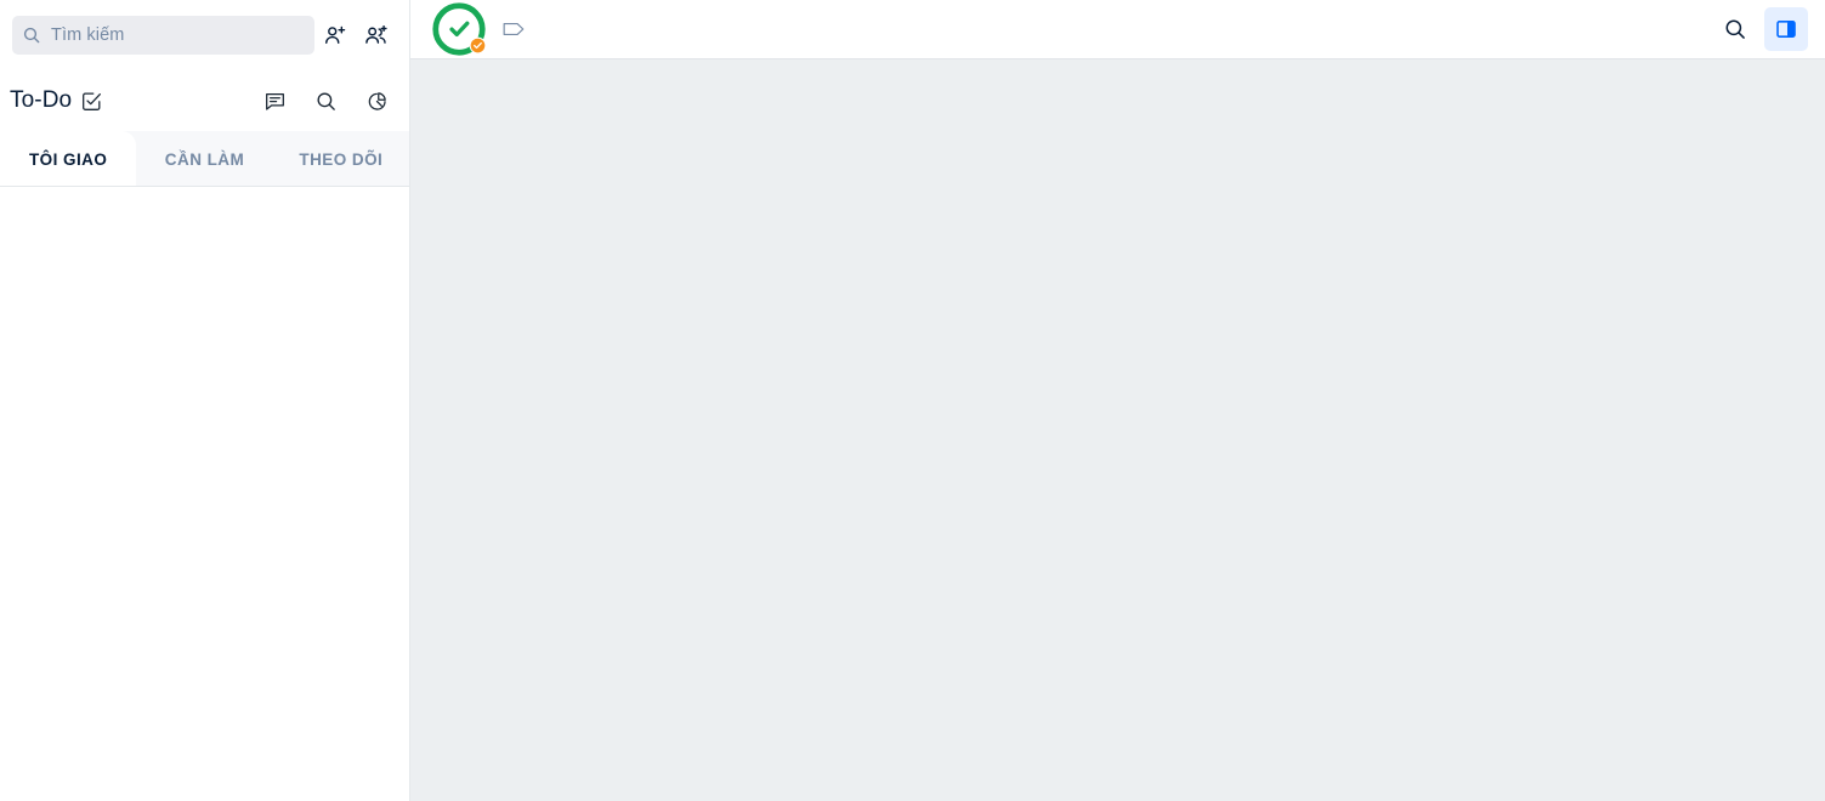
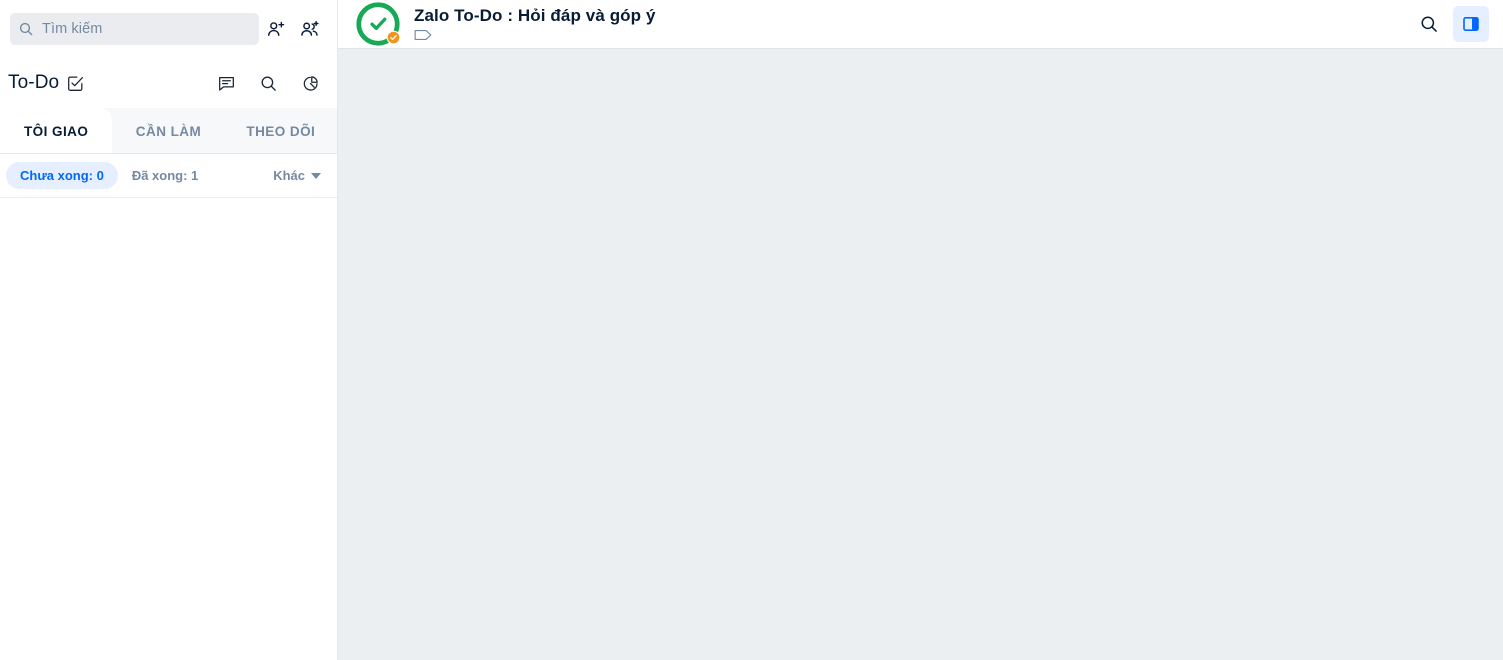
  Tìm kiếm
  To-Do
  TÔI GIAO
  CẦN LÀM
  THEO DÕI
+ Chưa xong: 0
+ Đã xong: 1
+ Khác
+ Zalo To-Do : Hỏi đáp và góp ý
